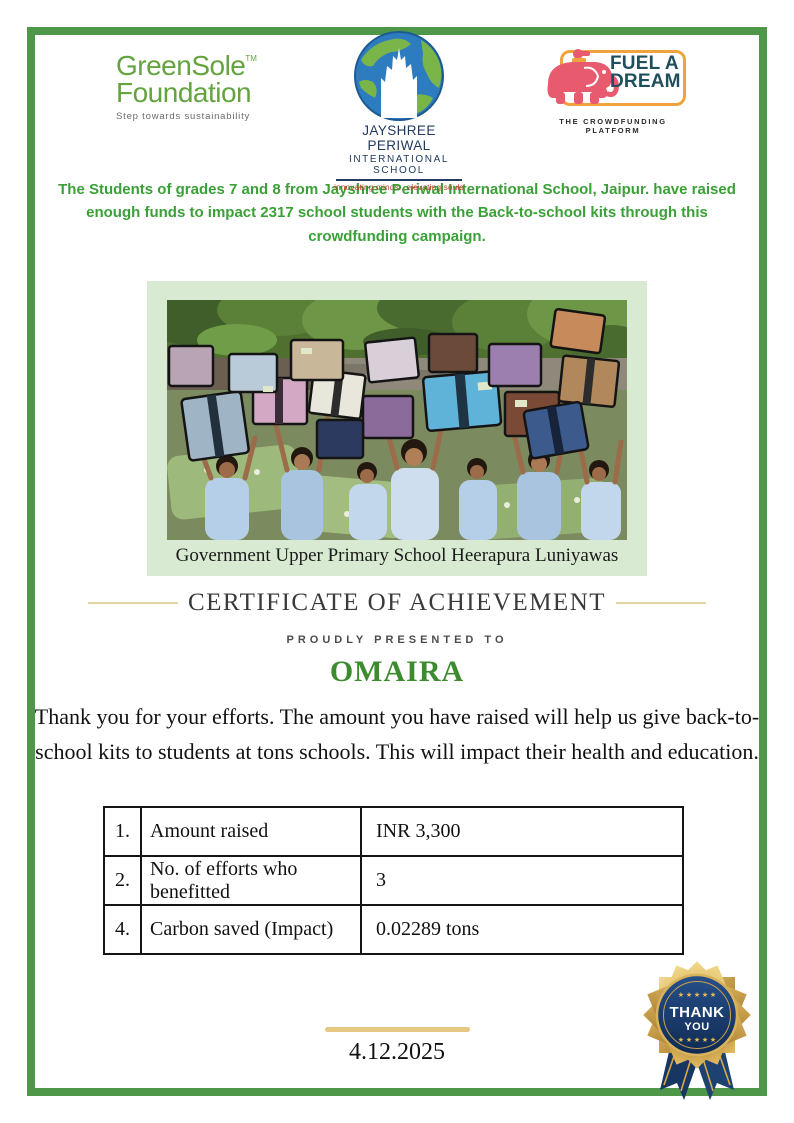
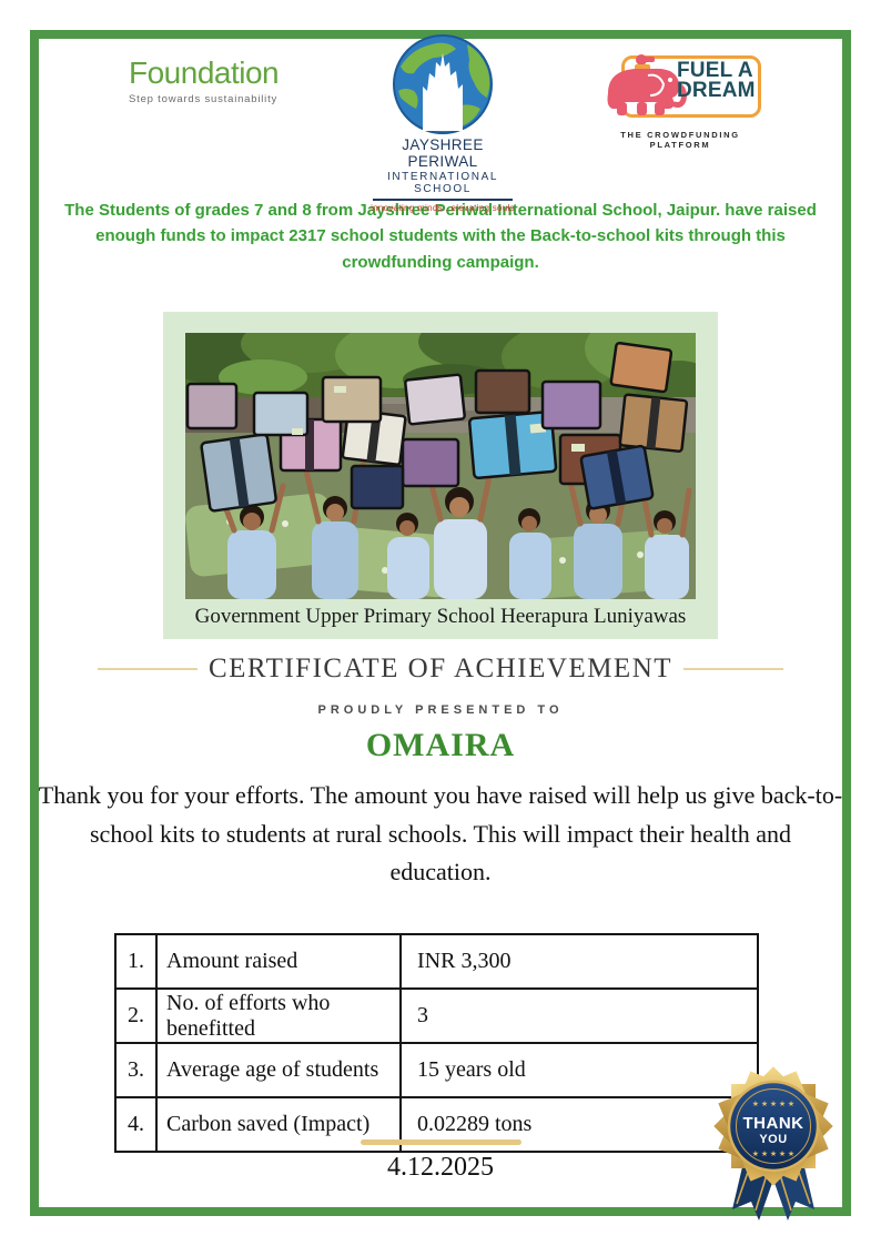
- GreenSoleTM
  Foundation
  Step towards sustainability
  JAYSHREE PERIWAL
  INTERNATIONAL SCHOOL
  innovating minds...elevating souls
  FUEL A
  DREAM
  THE CROWDFUNDING PLATFORM
  The Students of grades 7 and 8 from Jayshree Periwal International School, Jaipur. have raised enough funds to impact 2317 school students with the Back-to-school kits through this crowdfunding campaign.
  Government Upper Primary School Heerapura Luniyawas
  CERTIFICATE OF ACHIEVEMENT
  PROUDLY PRESENTED TO
  OMAIRA
- Thank you for your efforts. The amount you have raised will help us give back-to-school kits to students at tons schools. This will impact their health and education.
+ Thank you for your efforts. The amount you have raised will help us give back-to-school kits to students at rural schools. This will impact their health and education.
  1.	Amount raised	INR 3,300
  2.	No. of efforts who benefitted	3
+ 3.	Average age of students	15 years old
  4.	Carbon saved (Impact)	0.02289 tons
  4.12.2025
  ★ ★ ★ ★ ★
  THANK
  YOU
  ★ ★ ★ ★ ★
